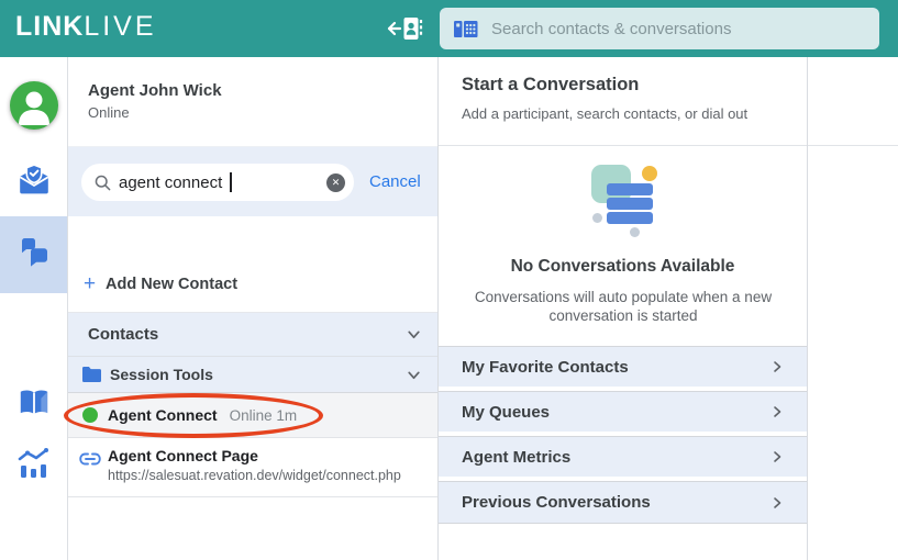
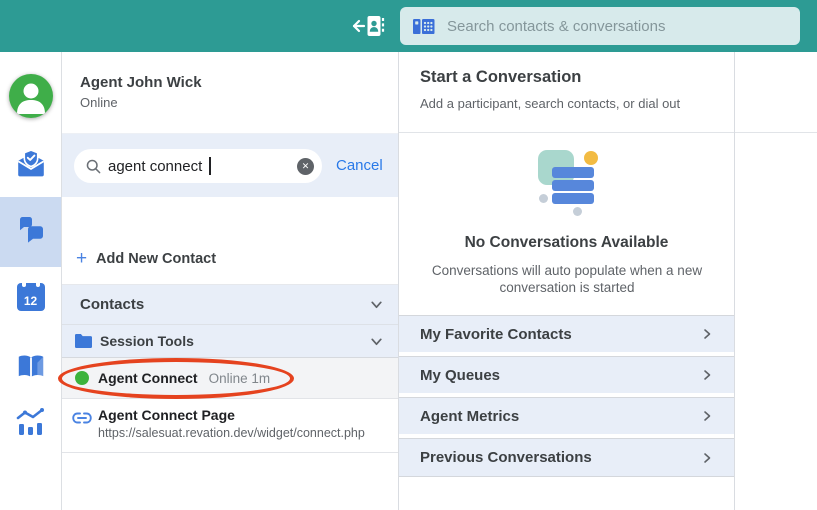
- LINKLIVE
  Search contacts & conversations
+ 12
  Agent John Wick
  Online
  agent connect
  ✕
  Cancel
  +
  Add New Contact
  Contacts
  Session Tools
  Agent Connect
  Online 1m
  Agent Connect Page
  https://salesuat.revation.dev/widget/connect.php
  Start a Conversation
  Add a participant, search contacts, or dial out
  No Conversations Available
  Conversations will auto populate when a new conversation is started
  My Favorite Contacts
  My Queues
  Agent Metrics
  Previous Conversations
